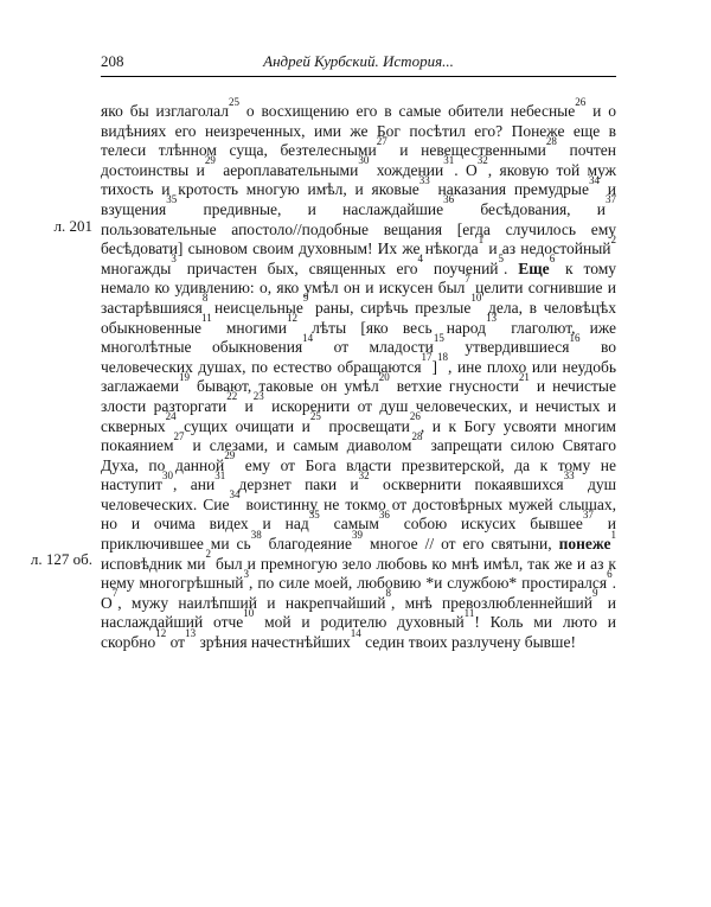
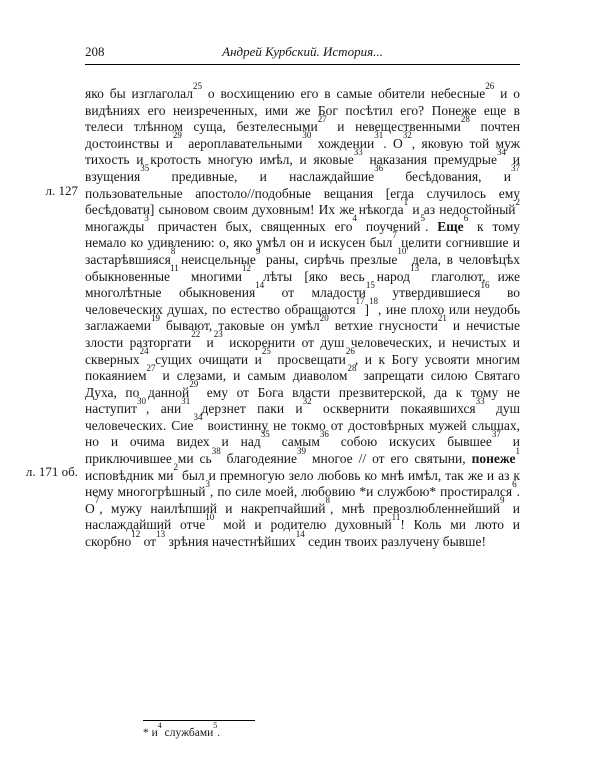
  208
  Андрей Курбский. История...
- л. 201
+ л. 127
- л. 127 об.
+ л. 171 об.
  яко бы изглаголал25 о восхищению его в самые обители небесные26 и о видѣниях его неизреченных, ими же Бог посѣтил его? Понеже еще в телеси тлѣнном суща, безтелесными27 и невещественными28 почтен достоинствы и29 аероплавательными30 хождении31. О32, яковую той муж тихость и кротость многую имѣл, и яковые33 наказания премудрые34 и взущения35 предивные, и наслаждайшие36 бесѣдования, и37 пользовательные апостоло//подобные вещания [егда случилось ему бесѣдовати] сыновом своим духовным! Их же нѣкогда1 и аз недостойный2 многажды3 причастен бых, священных его4 поучений5. Еще6 к тому немало ко удивлению: о, яко умѣл он и искусен был7 целити согнившие и застарѣвшияся8 неисцельные9 раны, сирѣчь презлые10 дела, в человѣцѣх обыкновенные11 многими12 лѣты [яко весь народ13 глаголют, иже многолѣтные обыкновения14 от младости15 утвердившиеся16 во человеческих душах, по естество обращаются17]18, ине плохо или неудобь заглажаеми19 бывают, таковые он умѣл20 ветхие гнусности21 и нечистые злости разторгати22 и23 искоренити от душ человеческих, и нечистых и скверных24 сущих очищати и25 просвещати26, и к Богу усвояти многим покаянием27 и слезами, и самым диаволом28 запрещати силою Святаго Духа, по данной29 ему от Бога власти презвитерской, да к тому не наступит30, ани31 дерзнет паки и32 осквернити покаявшихся33 душ человеческих. Сие34 воистинну не токмо от достовѣрных мужей слышах, но и очима видех и над35 самым36 собою искусих бывшее37 и приключившее ми сь38 благодеяние39 многое // от его святыни, понеже1 исповѣдник ми2 был и премногую зело любовь ко мнѣ имѣл, так же и аз к нему многогрѣшный3, по силе моей, любовию *и службою* простирался6. О7, мужу наилѣпший и накрепчайший8, мнѣ превозлюбленнейший9 и наслаждайший отче10 мой и родителю духовный11! Коль ми люто и скорбно12 от13 зрѣния начестнѣйших14 седин твоих разлучену бывше!
+ * и4 службами5.
